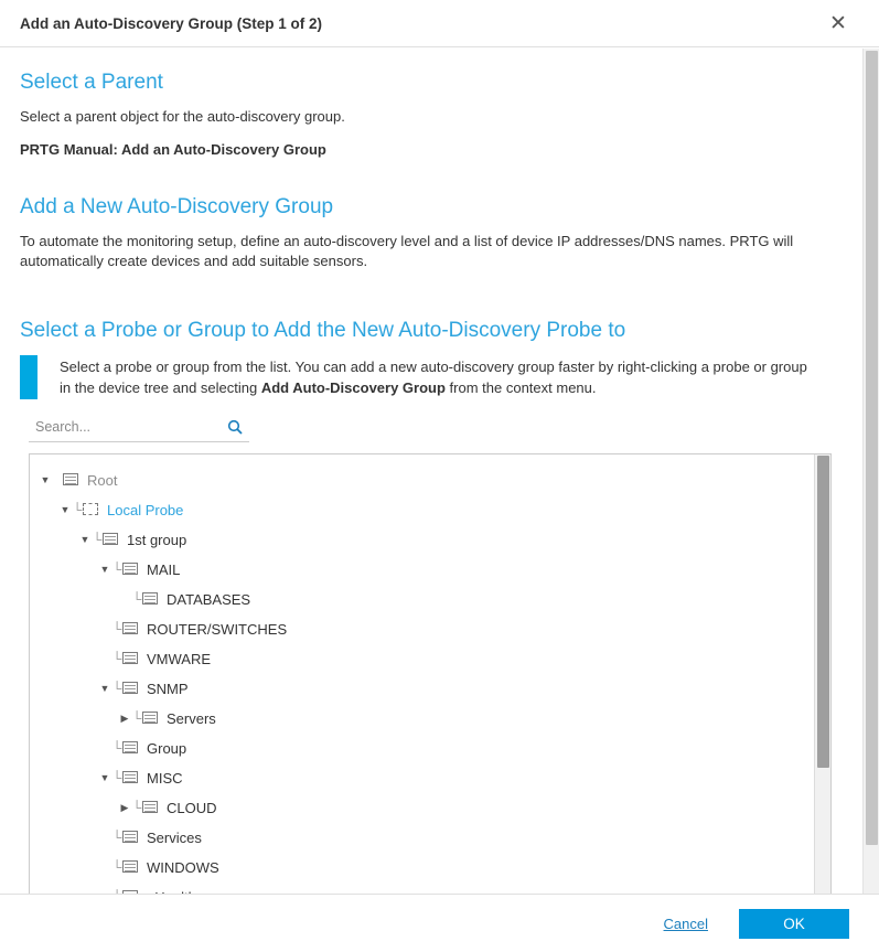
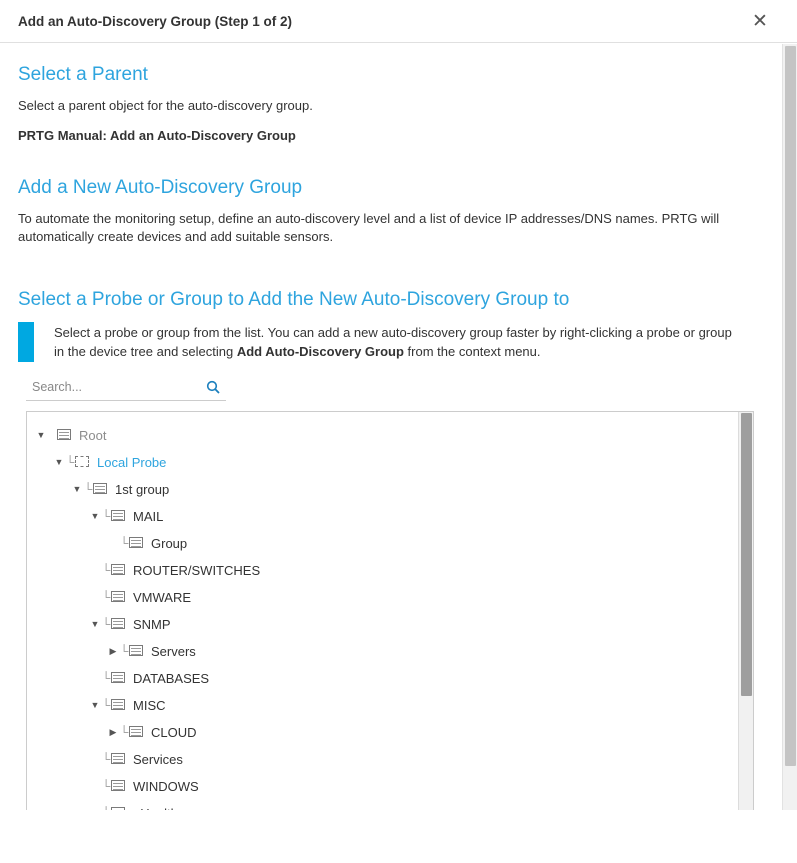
  Add an Auto-Discovery Group (Step 1 of 2)
  ✕
  Select a Parent
  Select a parent object for the auto-discovery group.
  PRTG Manual: Add an Auto-Discovery Group
  Add a New Auto-Discovery Group
  To automate the monitoring setup, define an auto-discovery level and a list of device IP addresses/DNS names. PRTG will automatically create devices and add suitable sensors.
- Select a Probe or Group to Add the New Auto-Discovery Probe to
+ Select a Probe or Group to Add the New Auto-Discovery Group to
  Select a probe or group from the list. You can add a new auto-discovery group faster by right-clicking a probe or group in the device tree and selecting Add Auto-Discovery Group from the context menu.
  Search...
  ▼
  Root
  ▼
  └
  Local Probe
  ▼
  └
  1st group
  ▼
  └
  MAIL
  └
- DATABASES
+ Group
  └
  ROUTER/SWITCHES
  └
  VMWARE
  ▼
  └
  SNMP
  ▶
  └
  Servers
  └
- Group
+ DATABASES
  ▼
  └
  MISC
  ▶
  └
  CLOUD
  └
  Services
  └
  WINDOWS
- Cancel
- OK
